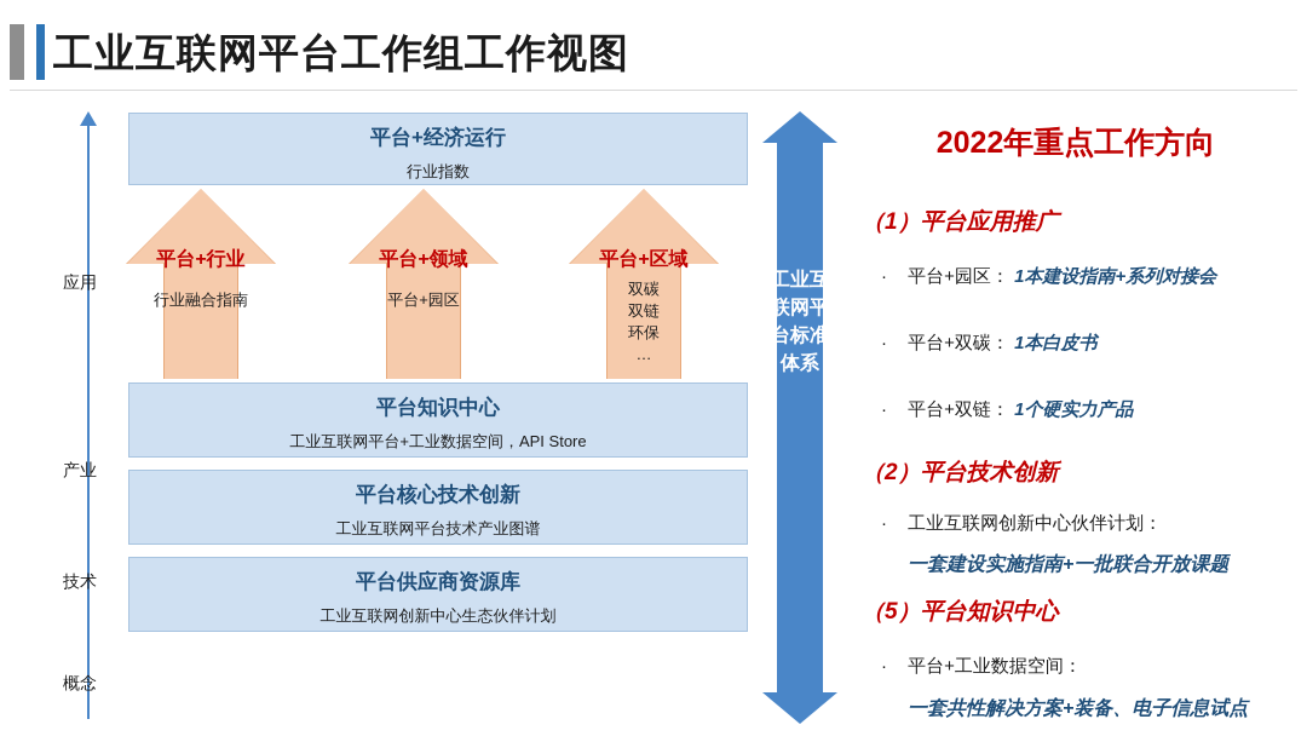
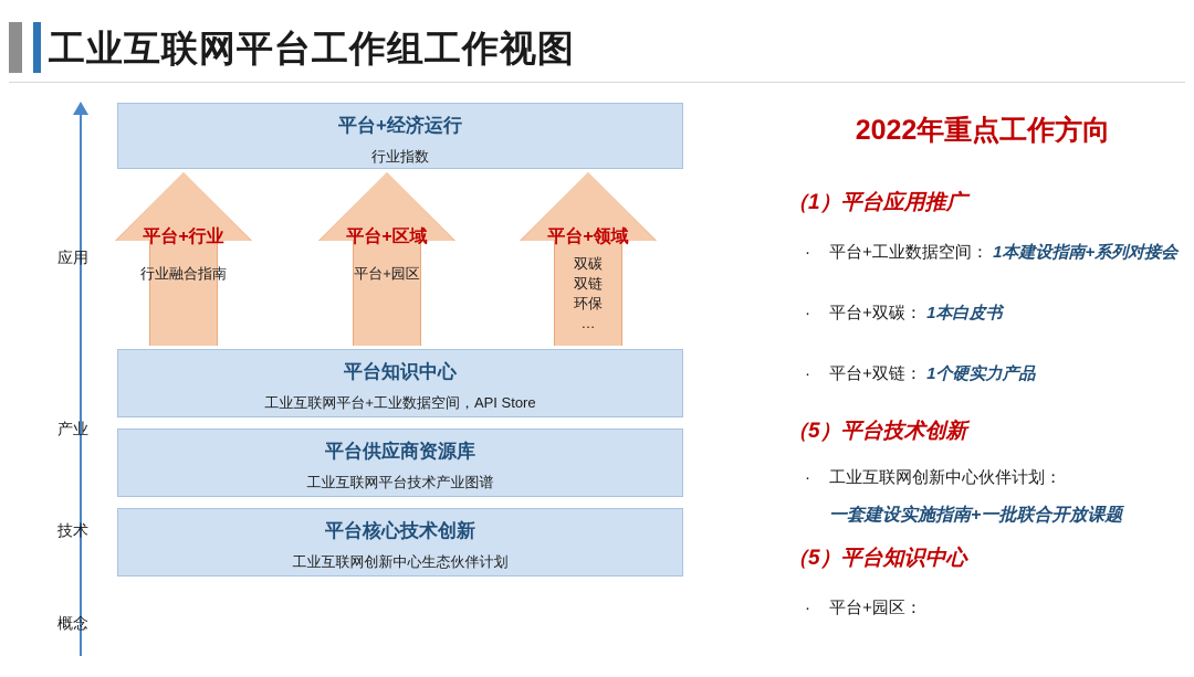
  工业互联网平台工作组工作视图
  应用
  产业
  技术
  概念
  平台+经济运行
  行业指数
  平台+行业
  行业融合指南
- 平台+领域
+ 平台+区域
  平台+园区
- 平台+区域
+ 平台+领域
  双碳
  双链
  环保
  …
  平台知识中心
  工业互联网平台+工业数据空间，API Store
- 平台核心技术创新
+ 平台供应商资源库
  工业互联网平台技术产业图谱
- 平台供应商资源库
+ 平台核心技术创新
  工业互联网创新中心生态伙伴计划
- 工业互联网平台标准体系
  2022年重点工作方向
  （1）平台应用推广
- · 平台+园区： 1本建设指南+系列对接会
+ · 平台+工业数据空间： 1本建设指南+系列对接会
  · 平台+双碳： 1本白皮书
  · 平台+双链： 1个硬实力产品
- （2）平台技术创新
+ （5）平台技术创新
  · 工业互联网创新中心伙伴计划：
  一套建设实施指南+一批联合开放课题
  （5）平台知识中心
- · 平台+工业数据空间：
+ · 平台+园区：
- 一套共性解决方案+装备、电子信息试点
